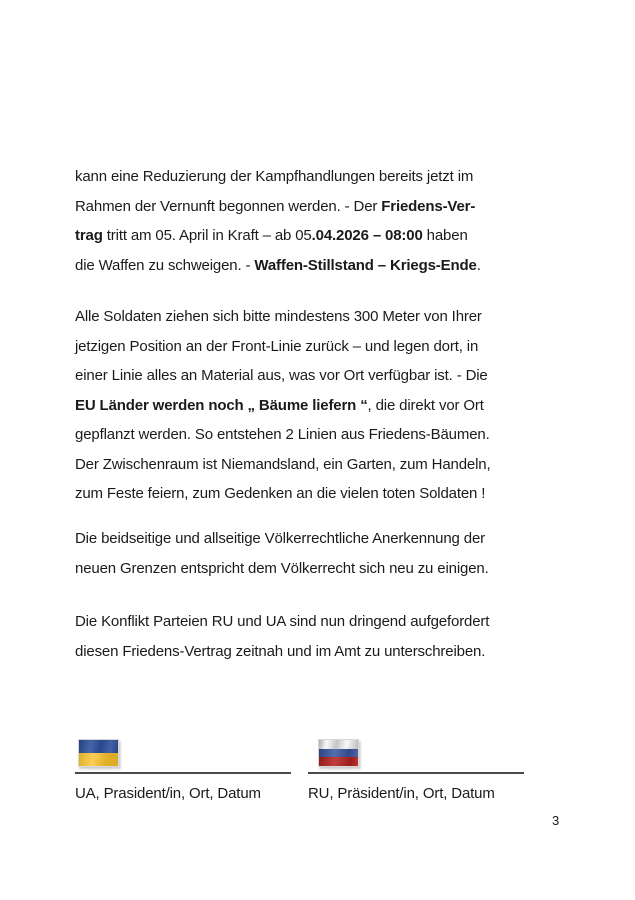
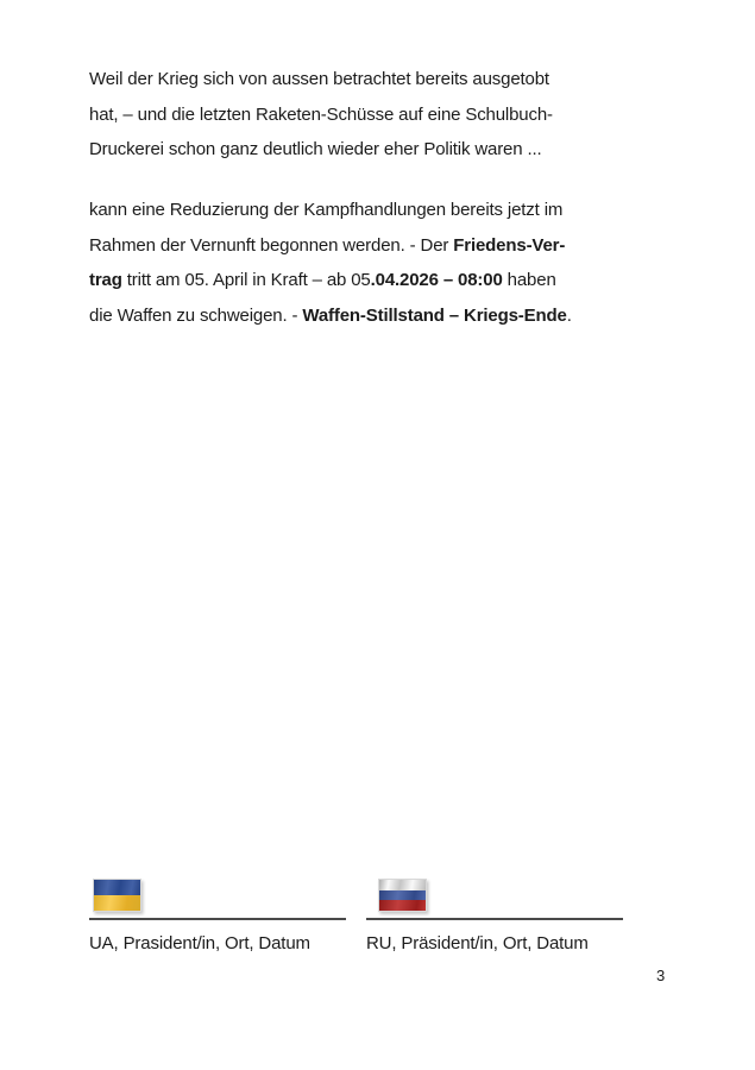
+ Weil der Krieg sich von aussen betrachtet bereits ausgetobt
+ hat, – und die letzten Raketen-Schüsse auf eine Schulbuch-
+ Druckerei schon ganz deutlich wieder eher Politik waren ...
  kann eine Reduzierung der Kampfhandlungen bereits jetzt im
  Rahmen der Vernunft begonnen werden. - Der Friedens-Ver-
  trag tritt am 05. April in Kraft – ab 05.04.2026 – 08:00 haben
  die Waffen zu schweigen. - Waffen-Stillstand – Kriegs-Ende.
- Alle Soldaten ziehen sich bitte mindestens 300 Meter von Ihrer
- jetzigen Position an der Front-Linie zurück – und legen dort, in
- einer Linie alles an Material aus, was vor Ort verfügbar ist. - Die
- EU Länder werden noch „ Bäume liefern “, die direkt vor Ort
- gepflanzt werden. So entstehen 2 Linien aus Friedens-Bäumen.
- Der Zwischenraum ist Niemandsland, ein Garten, zum Handeln,
- zum Feste feiern, zum Gedenken an die vielen toten Soldaten !
- Die beidseitige und allseitige Völkerrechtliche Anerkennung der
- neuen Grenzen entspricht dem Völkerrecht sich neu zu einigen.
- Die Konflikt Parteien RU und UA sind nun dringend aufgefordert
- diesen Friedens-Vertrag zeitnah und im Amt zu unterschreiben.
  UA, Prasident/in, Ort, Datum
  RU, Präsident/in, Ort, Datum
  3
